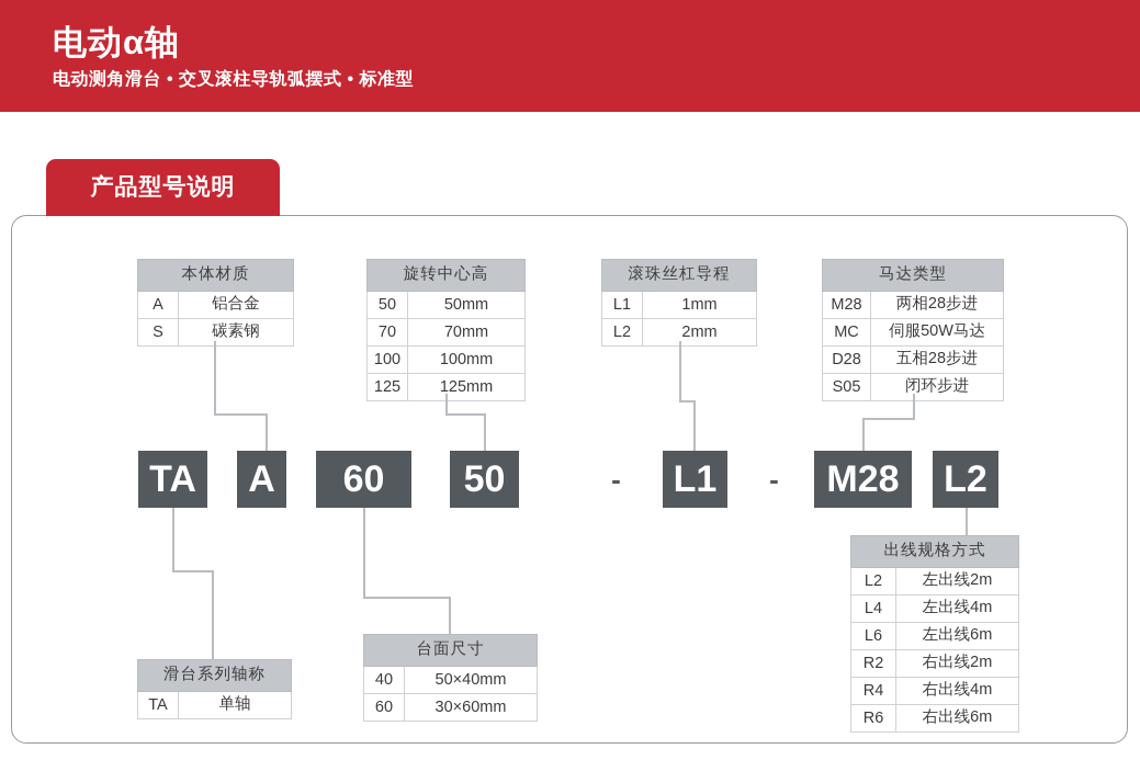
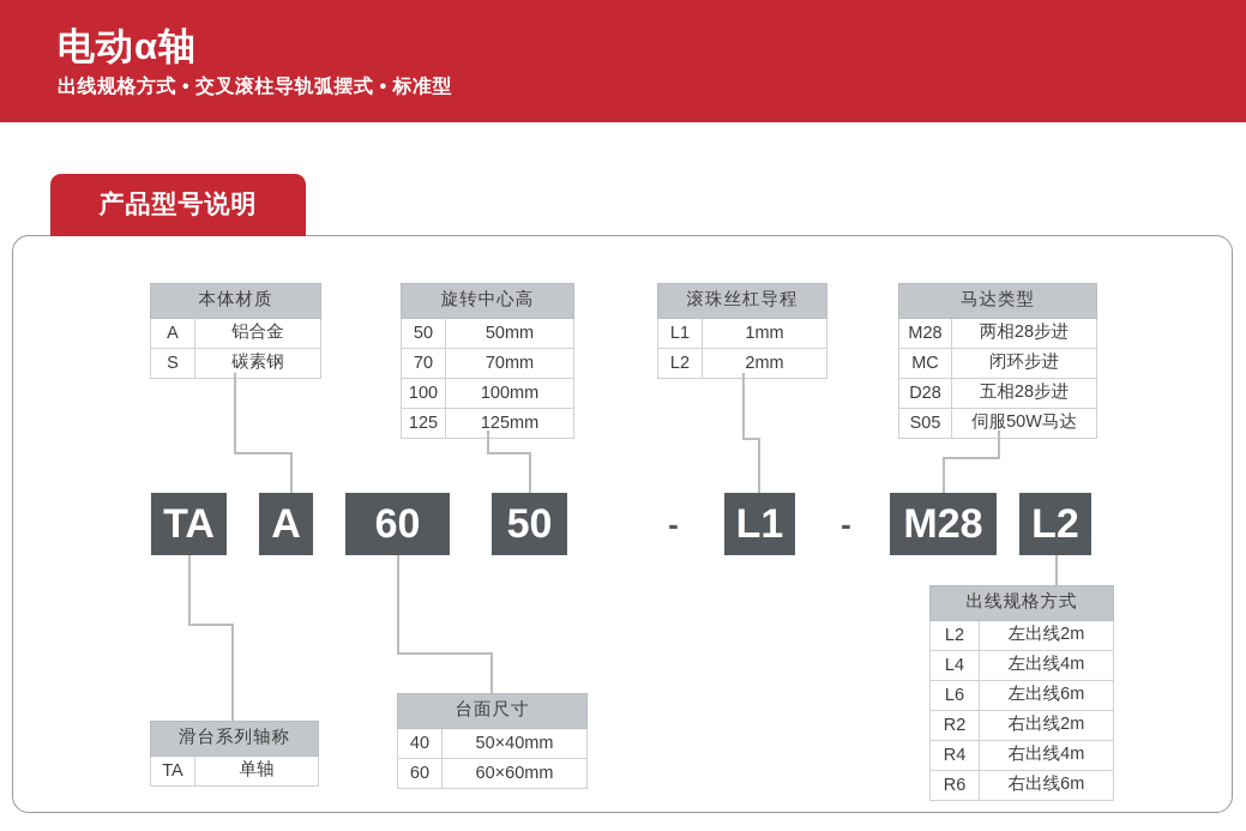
  电动α轴
- 电动测角滑台 • 交叉滚柱导轨弧摆式 • 标准型
+ 出线规格方式 • 交叉滚柱导轨弧摆式 • 标准型
  产品型号说明
  本体材质
  A	铝合金
  S	碳素钢
  旋转中心高
  50	50mm
  70	70mm
  100	100mm
  125	125mm
  滚珠丝杠导程
  L1	1mm
  L2	2mm
  马达类型
  M28	两相28步进
- MC	伺服50W马达
+ MC	闭环步进
  D28	五相28步进
- S05	闭环步进
+ S05	伺服50W马达
  出线规格方式
  L2	左出线2m
  L4	左出线4m
  L6	左出线6m
  R2	右出线2m
  R4	右出线4m
  R6	右出线6m
  台面尺寸
  40	50×40mm
- 60	30×60mm
+ 60	60×60mm
  滑台系列轴称
  TA	单轴
  TA
  A
  60
  50
  -
  L1
  -
  M28
  L2
